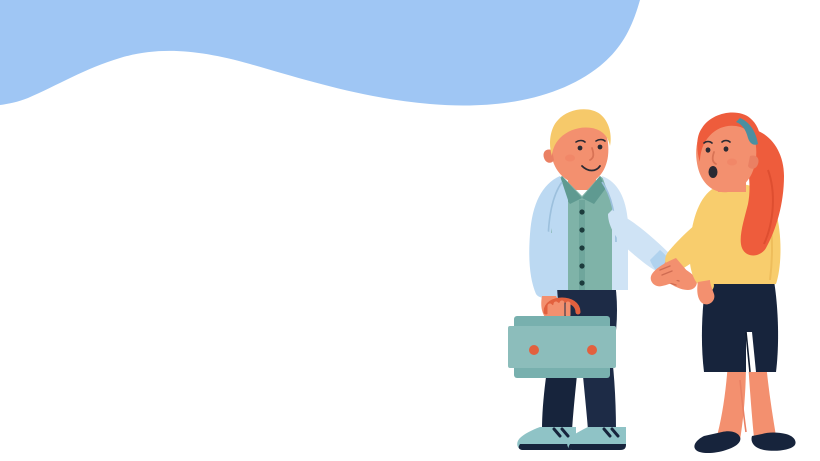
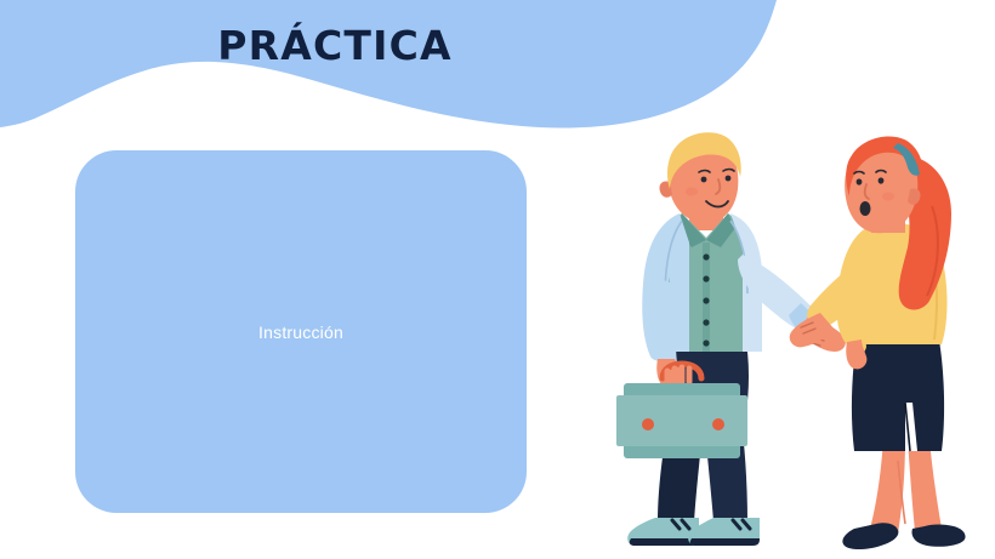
+ PRÁCTICA
+ Instrucción
